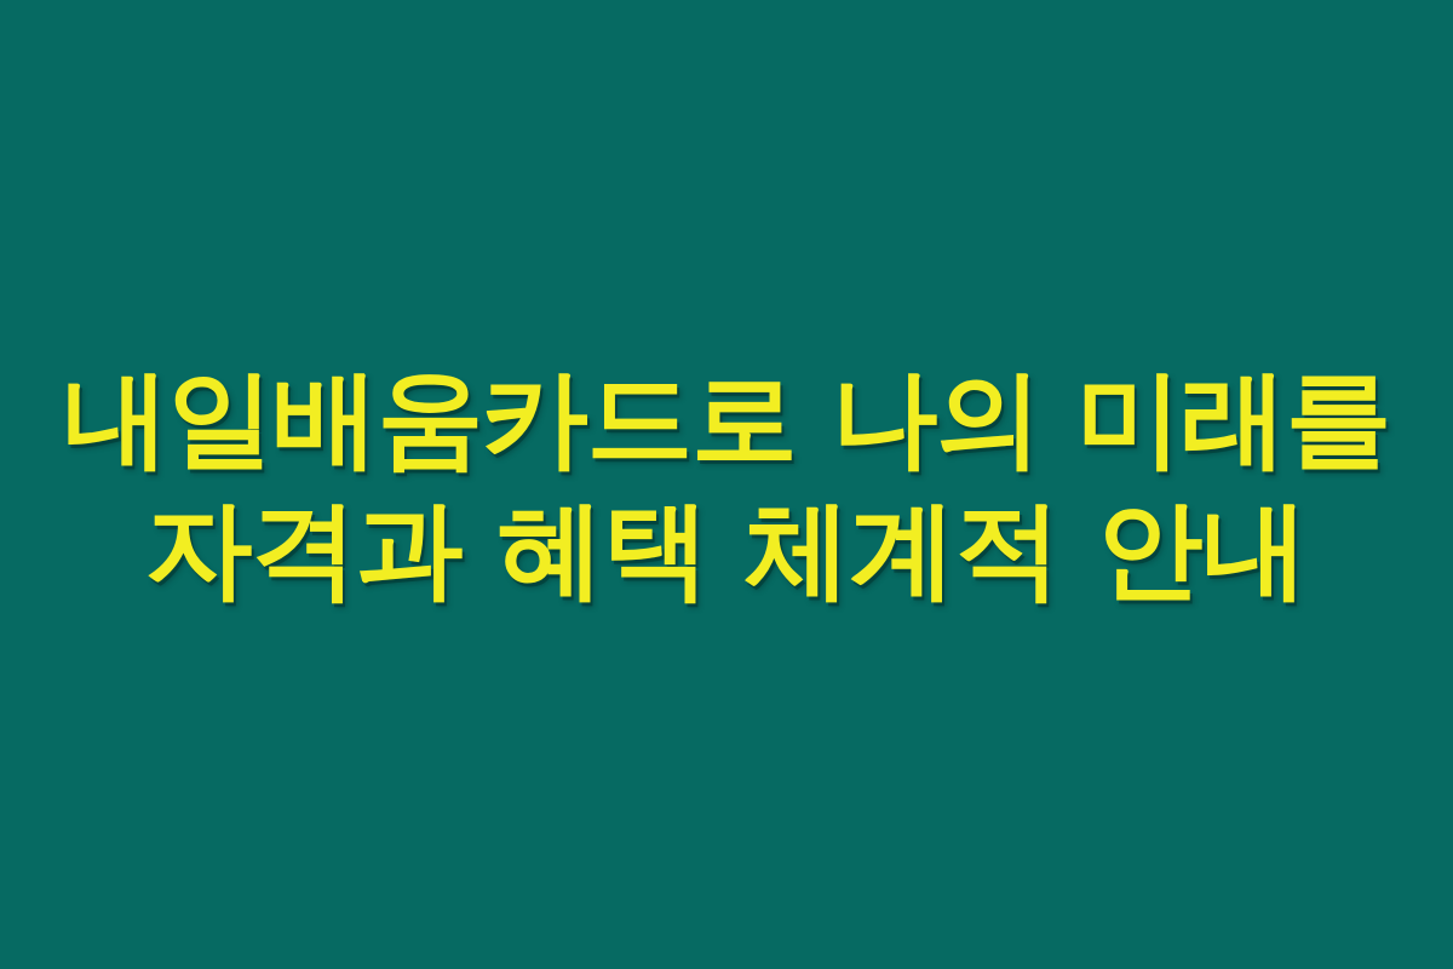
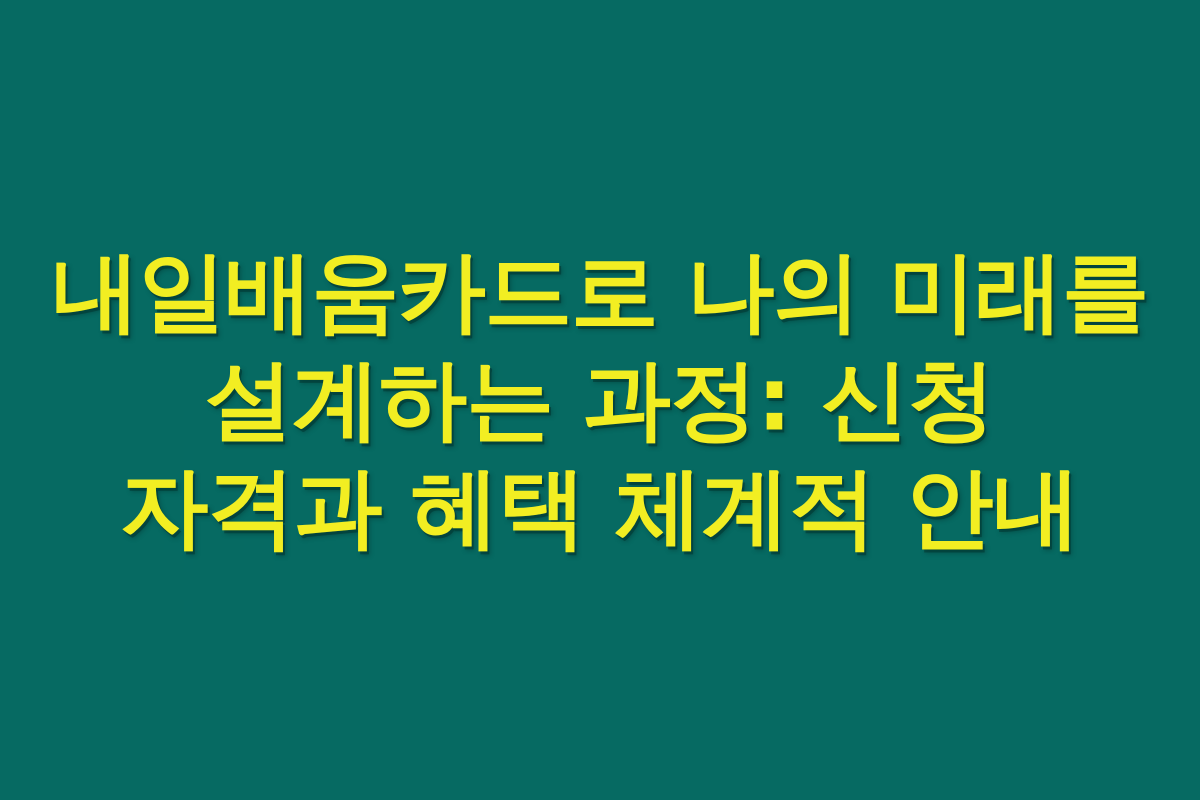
  내일배움카드로 나의 미래를
+ 설계하는 과정: 신청
  자격과 혜택 체계적 안내
